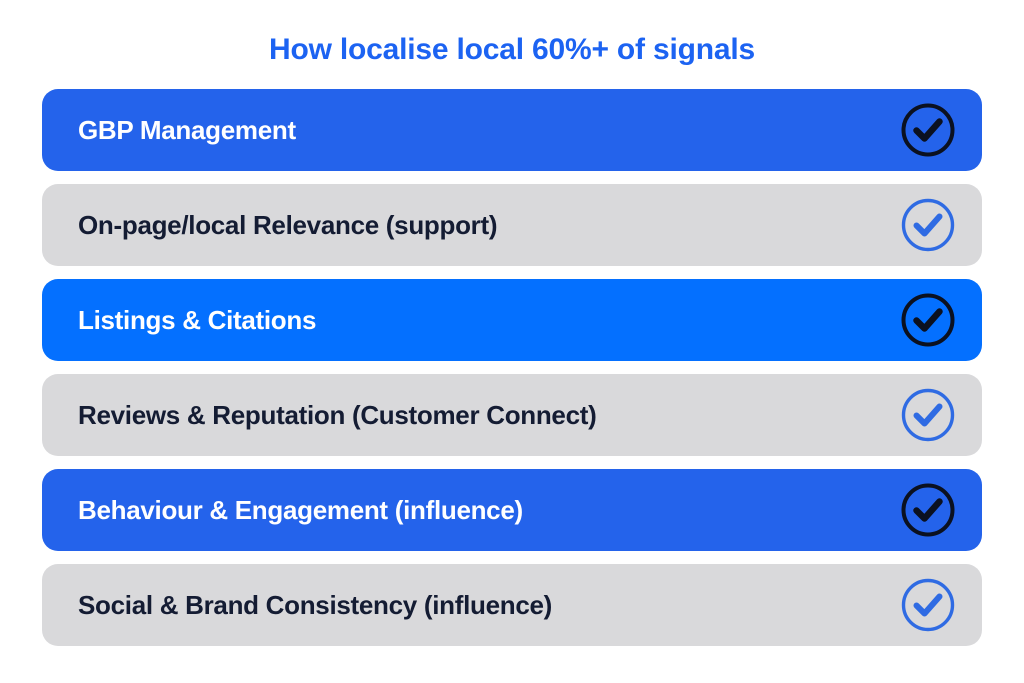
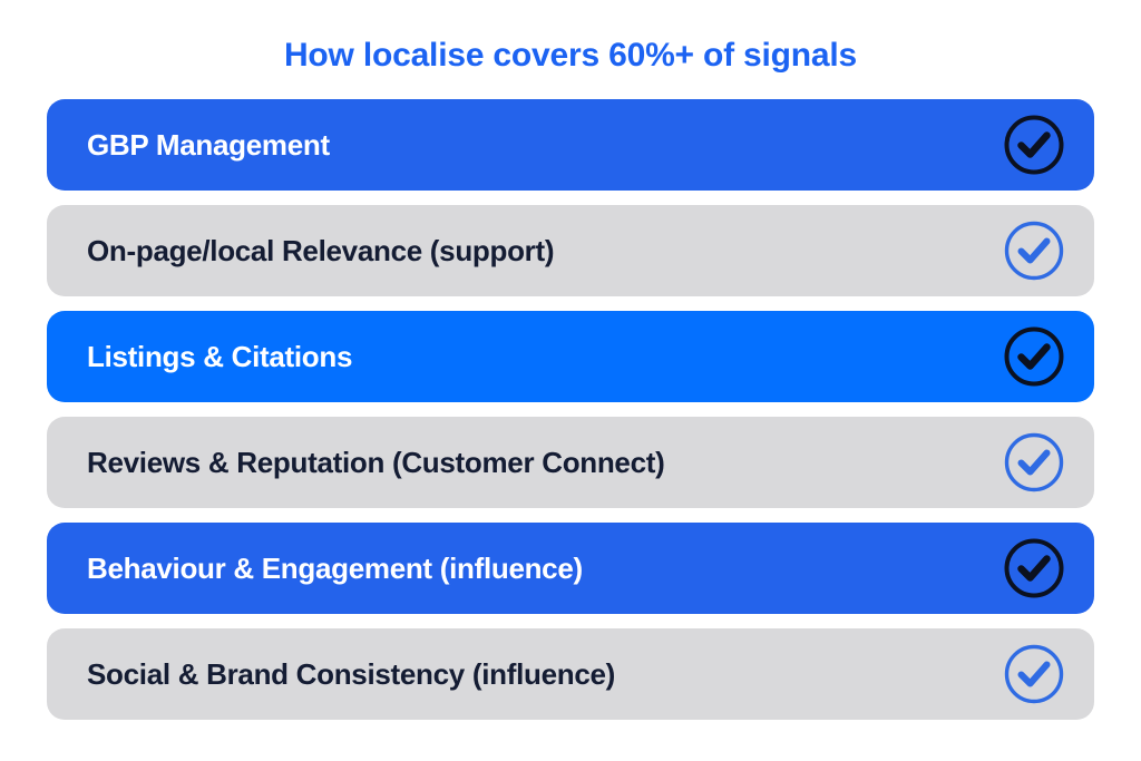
- How localise local 60%+ of signals
+ How localise covers 60%+ of signals
  GBP Management
  On-page/local Relevance (support)
  Listings & Citations
  Reviews & Reputation (Customer Connect)
  Behaviour & Engagement (influence)
  Social & Brand Consistency (influence)
